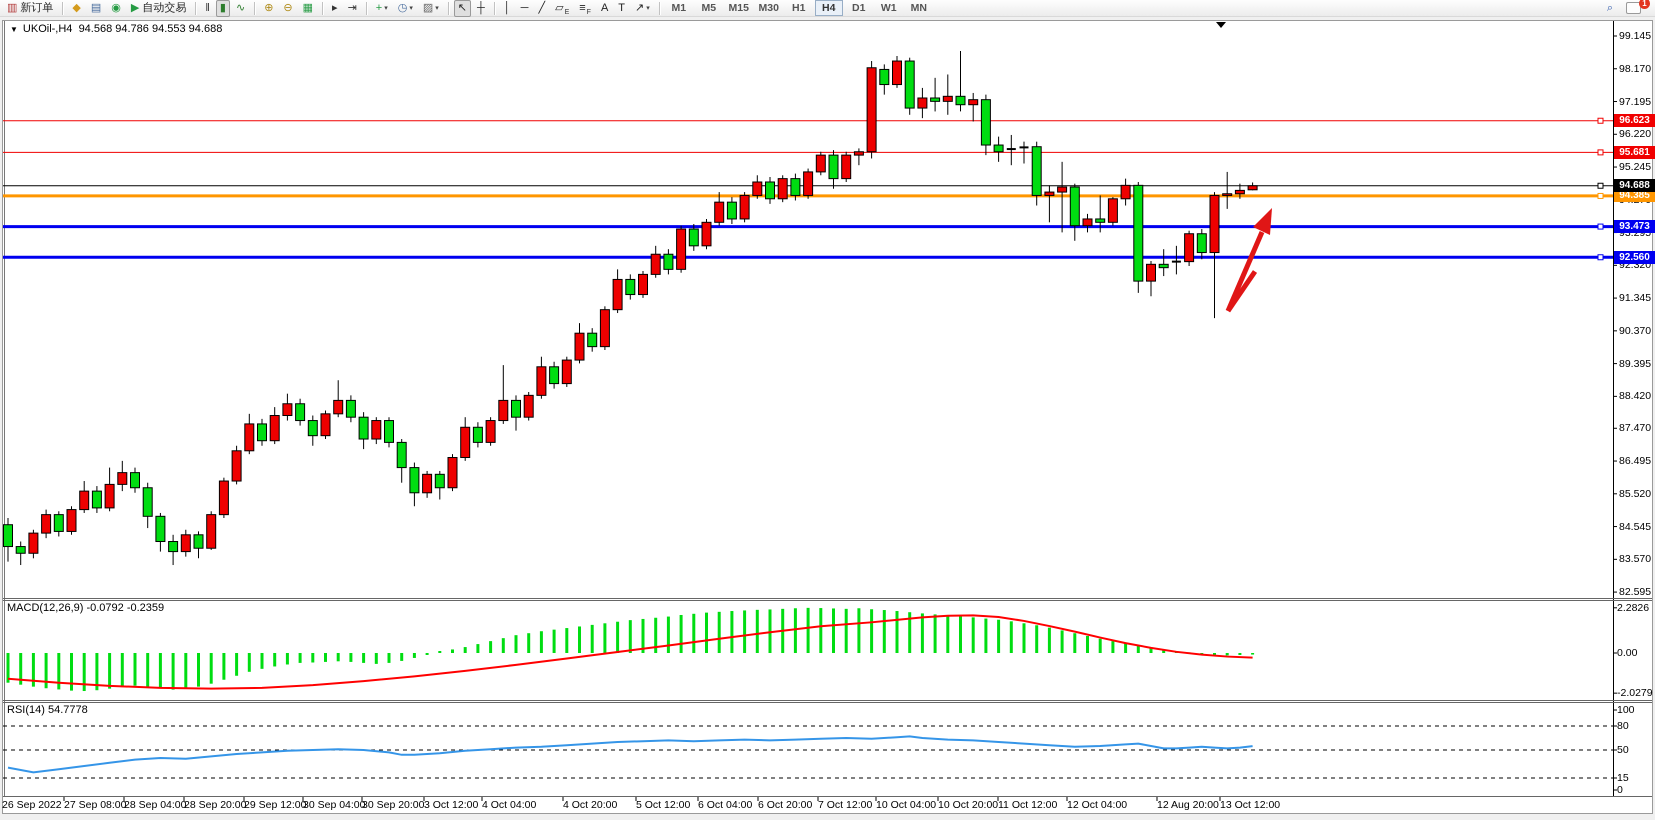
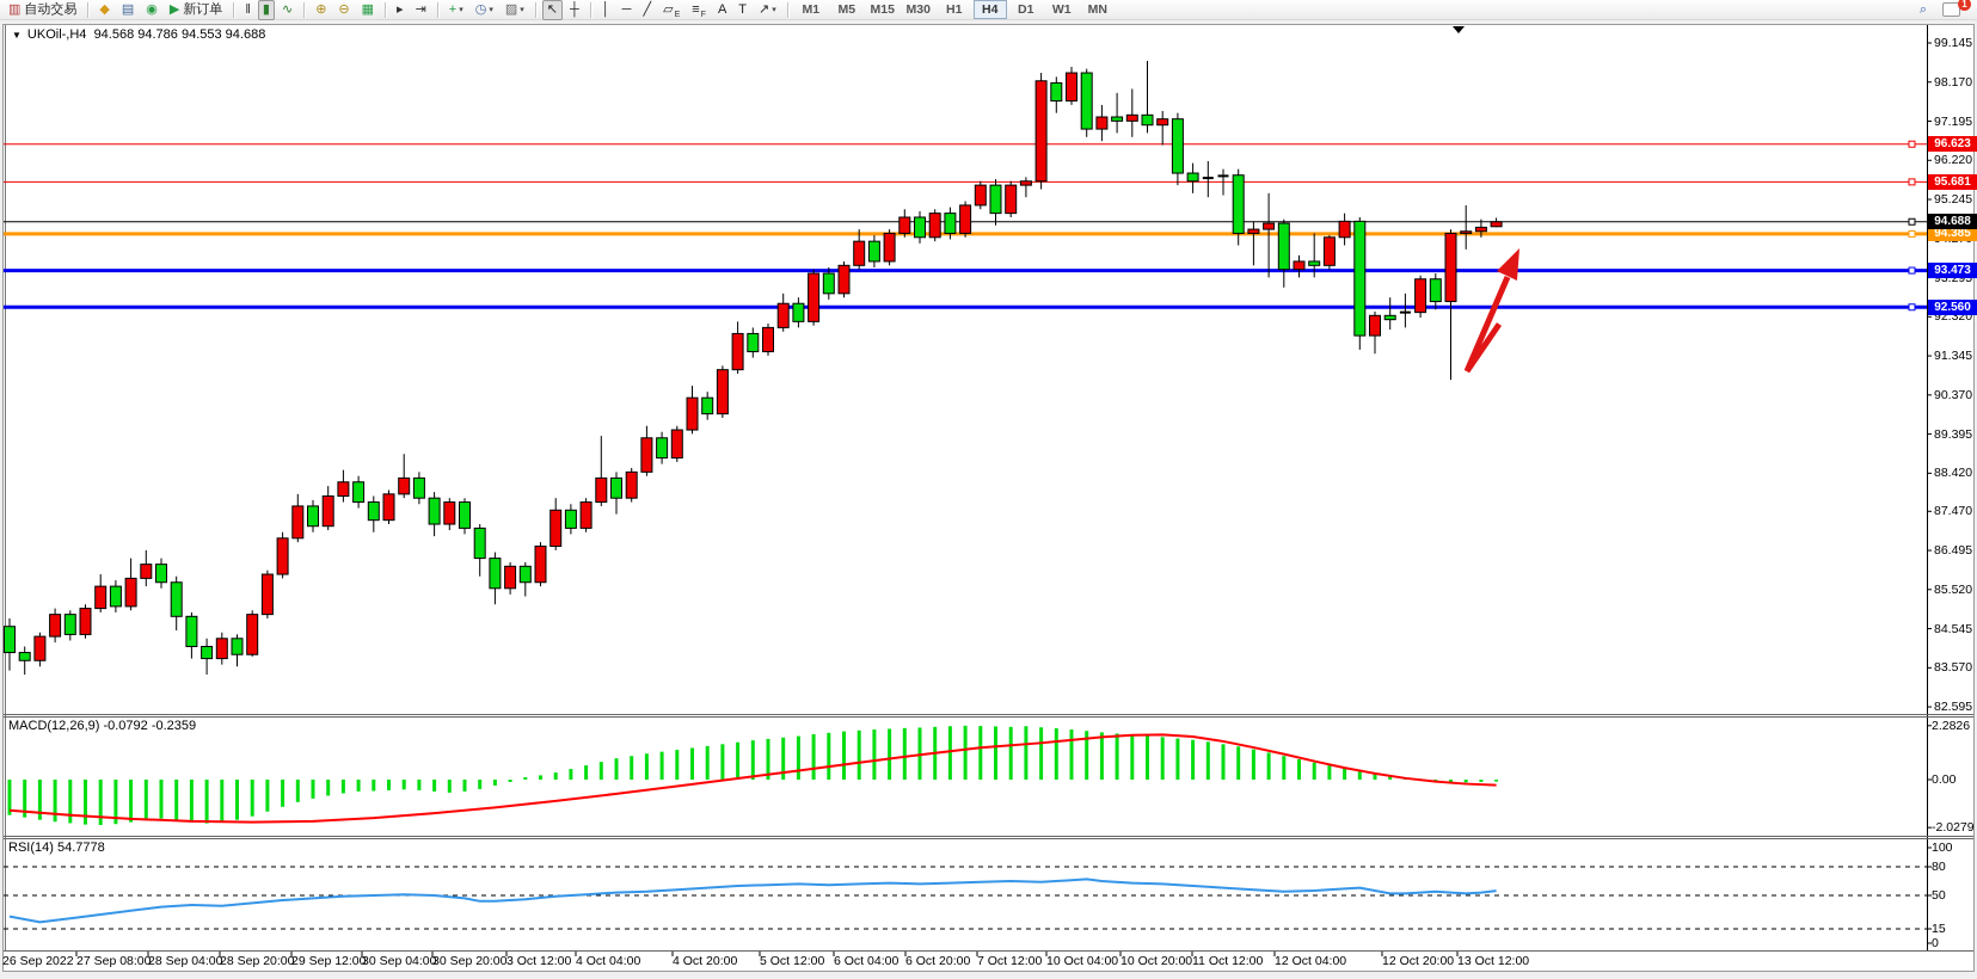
  ▥
- 新订单
+ 自动交易
  ◆
  ▤
  ◉
  ▶
- 自动交易
+ 新订单
  ‖
  ▮
  ∿
  ⊕
  ⊖
  ▦
  ▸
  ⇥
  +
  ◷
  ▨
  ↖
  ┼
  │
  ─
  ╱
  ▱
  ≡
  A
  T
  ↗
  M1
  M5
  M15
  M30
  H1
  H4
  D1
  W1
  MN
  ⌕
  1
  ▼ UKOil-,H4 94.568 94.786 94.553 94.688
  MACD(12,26,9) -0.0792 -0.2359
  RSI(14) 54.7778
  99.145
  98.170
  97.195
  96.220
  95.245
  92.320
  91.345
  90.370
  89.395
  88.420
  87.470
  86.495
  85.520
  84.545
  83.570
  82.595
  2.2826
  0.00
  -2.0279
  100
  80
  50
  15
  0
  96.623
  95.681
  94.385
  93.473
  92.560
  94.688
  26 Sep 2022
  27 Sep 08:00
  28 Sep 04:00
  28 Sep 20:00
  29 Sep 12:00
  30 Sep 04:00
  30 Sep 20:00
  3 Oct 12:00
  4 Oct 04:00
  4 Oct 20:00
  5 Oct 12:00
  6 Oct 04:00
  6 Oct 20:00
  7 Oct 12:00
  10 Oct 04:00
  10 Oct 20:00
  11 Oct 12:00
  12 Oct 04:00
- 12 Aug 20:00
+ 12 Oct 20:00
  13 Oct 12:00
